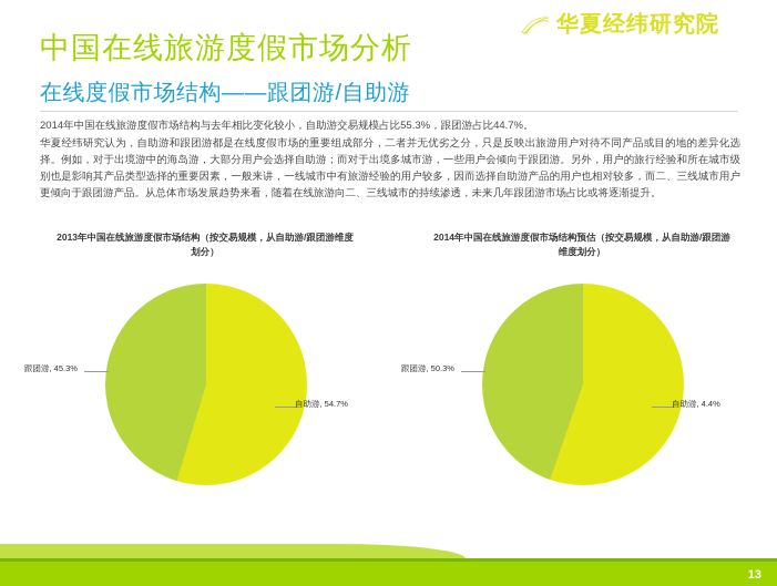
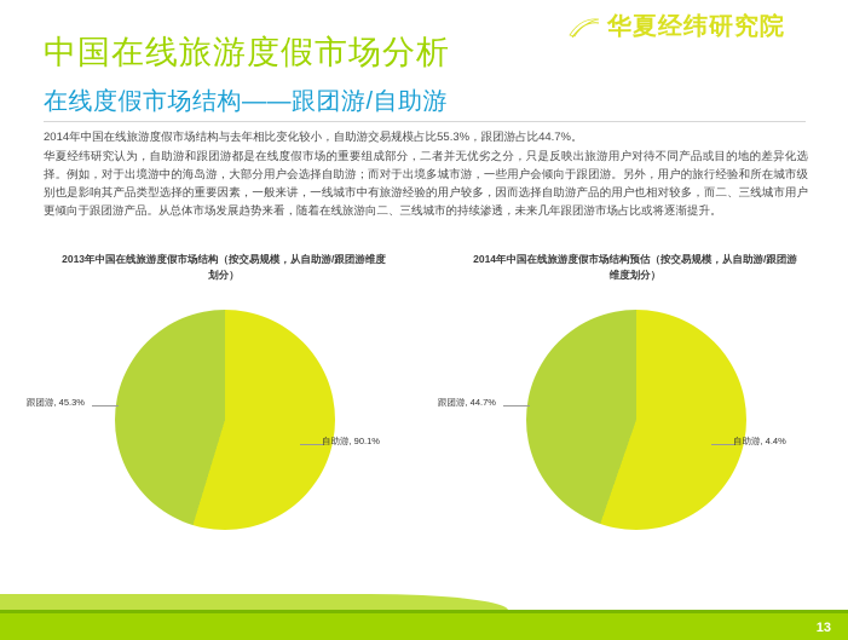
  华夏经纬研究院
  中国在线旅游度假市场分析
  在线度假市场结构——跟团游/自助游
  2014年中国在线旅游度假市场结构与去年相比变化较小，自助游交易规模占比55.3%，跟团游占比44.7%。
  华夏经纬研究认为，自助游和跟团游都是在线度假市场的重要组成部分，二者并无优劣之分，只是反映出旅游用户对待不同产品或目的地的差异化选择。例如，对于出境游中的海岛游，大部分用户会选择自助游；而对于出境多城市游，一些用户会倾向于跟团游。另外，用户的旅行经验和所在城市级别也是影响其产品类型选择的重要因素，一般来讲，一线城市中有旅游经验的用户较多，因而选择自助游产品的用户也相对较多，而二、三线城市用户更倾向于跟团游产品。从总体市场发展趋势来看，随着在线旅游向二、三线城市的持续渗透，未来几年跟团游市场占比或将逐渐提升。
  2013年中国在线旅游度假市场结构（按交易规模，从自助游/跟团游维度划分）
  跟团游, 45.3%
- 自助游, 54.7%
+ 自助游, 90.1%
  2014年中国在线旅游度假市场结构预估（按交易规模，从自助游/跟团游维度划分）
- 跟团游, 50.3%
+ 跟团游, 44.7%
  自助游, 4.4%
  13
